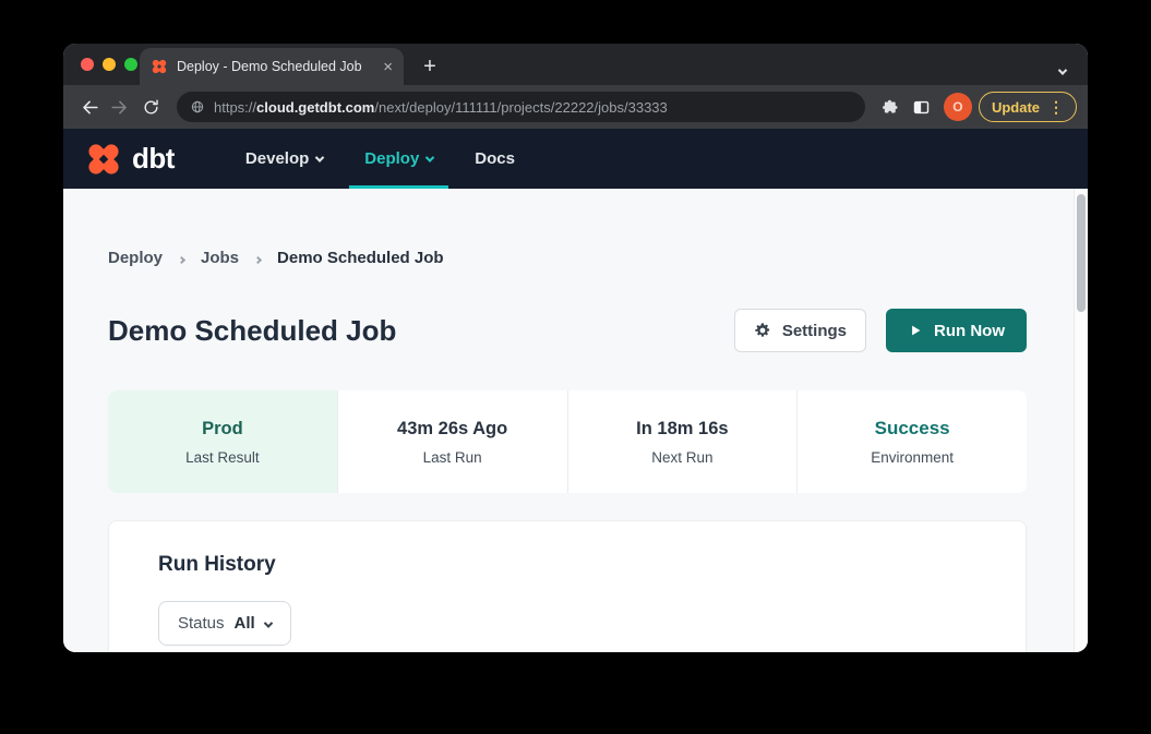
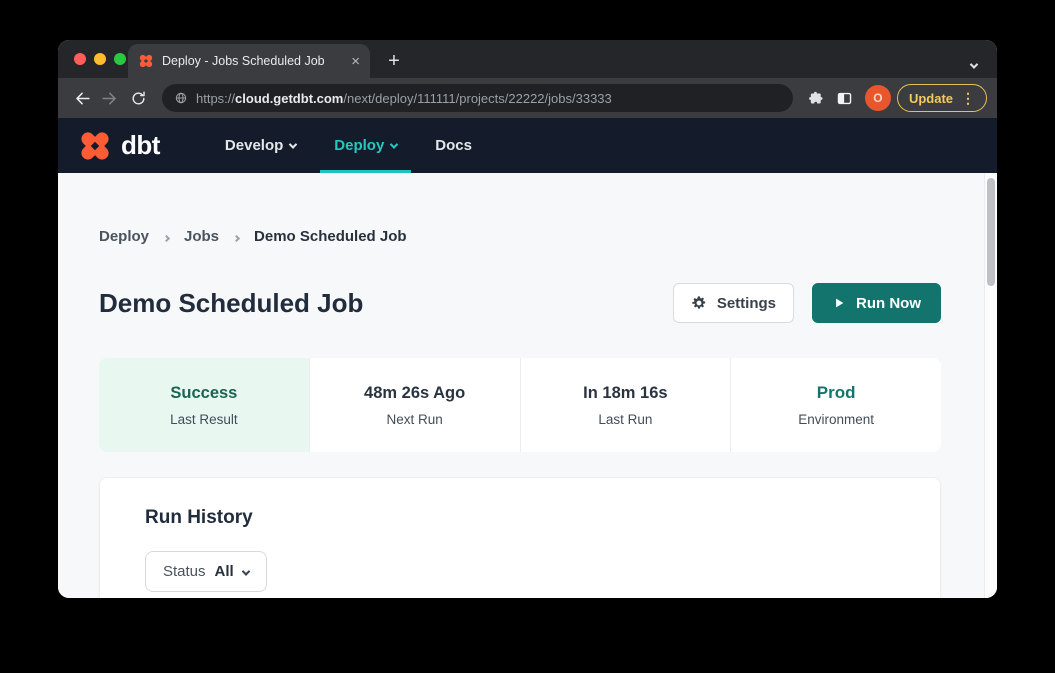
- Deploy - Demo Scheduled Job
+ Deploy - Jobs Scheduled Job
  ×
  +
  https://cloud.getdbt.com/next/deploy/111111/projects/22222/jobs/33333
  O
  Update
  ⋮
  dbt
  Develop
  Deploy
  Docs
  Deploy
  Jobs
  Demo Scheduled Job
  Demo Scheduled Job
  Settings
  Run Now
- Prod
+ Success
  Last Result
- 43m 26s Ago
+ 48m 26s Ago
- Last Run
+ Next Run
  In 18m 16s
- Next Run
+ Last Run
- Success
+ Prod
  Environment
  Run History
  Status
  All
